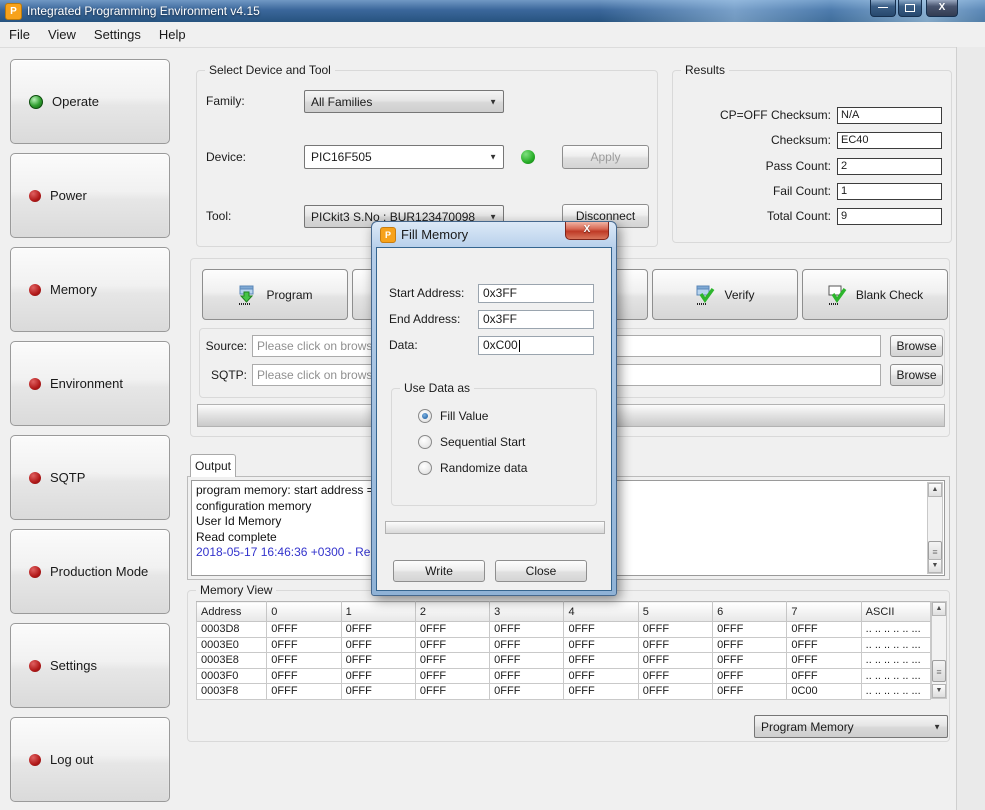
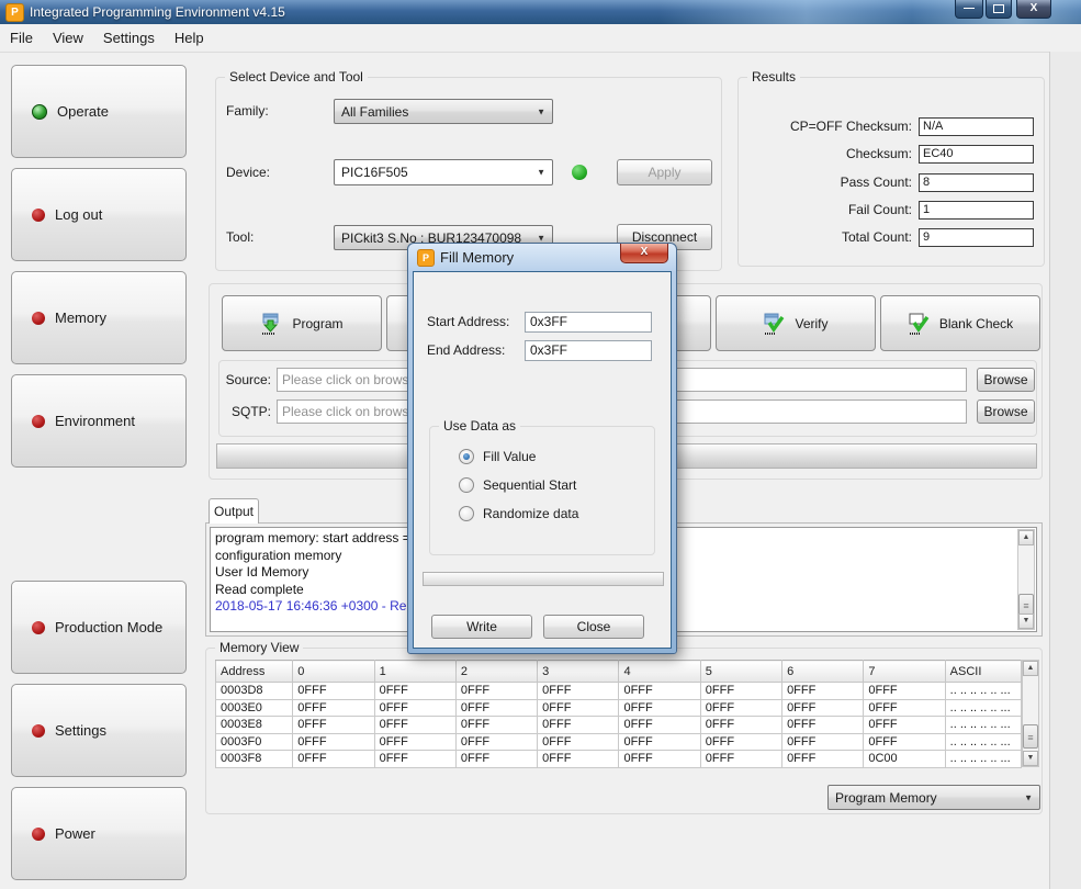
  P
  Integrated Programming Environment v4.15
  —
  X
  File View Settings Help
  Operate
- Power
+ Log out
  Memory
  Environment
- SQTP
  Production Mode
  Settings
- Log out
+ Power
  Select Device and Tool
  Family:
  All Families
  ▼
  Device:
  PIC16F505
  ▼
  Apply
  Tool:
  PICkit3 S.No : BUR123470098
  ▼
  Disconnect
  Results
  CP=OFF Checksum:
  N/A
  Checksum:
  EC40
  Pass Count:
- 2
+ 8
  Fail Count:
  1
  Total Count:
  9
  Program
  Verify
  Blank Check
  Source:
  Please click on brows
  Browse
  SQTP:
  Please click on brows
  Browse
  Output
  program memory: start address
  configuration memory
  User Id Memory
  Read complete
  2018-05-17 16:46:36 +0300 - Re
  ≡
  Memory View
  Address	0	1	2	3	4	5	6	7	ASCII
  0003D8	0FFF	0FFF	0FFF	0FFF	0FFF	0FFF	0FFF	0FFF	.. .. .. .. .. ...
  0003E0	0FFF	0FFF	0FFF	0FFF	0FFF	0FFF	0FFF	0FFF	.. .. .. .. .. ...
  0003E8	0FFF	0FFF	0FFF	0FFF	0FFF	0FFF	0FFF	0FFF	.. .. .. .. .. ...
  0003F0	0FFF	0FFF	0FFF	0FFF	0FFF	0FFF	0FFF	0FFF	.. .. .. .. .. ...
  0003F8	0FFF	0FFF	0FFF	0FFF	0FFF	0FFF	0FFF	0C00	.. .. .. .. .. ...
  ≡
  Program Memory
  ▼
  P
  Fill Memory
  X
  Start Address:
  0x3FF
  End Address:
  0x3FF
- Data:
- 0xC00
  Use Data as
  Fill Value
  Sequential Start
  Randomize data
  Write
  Close
